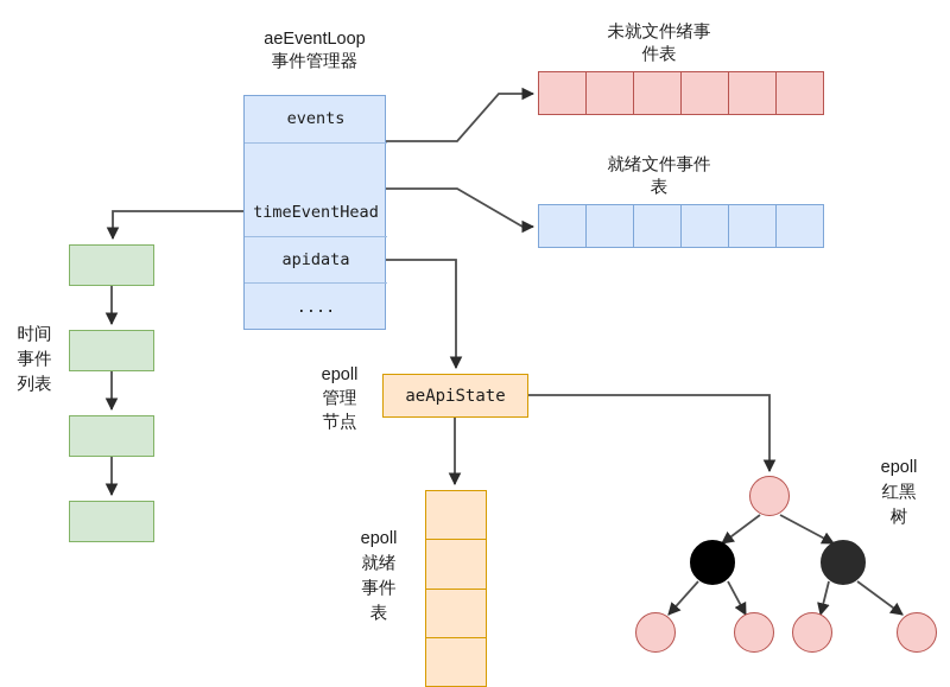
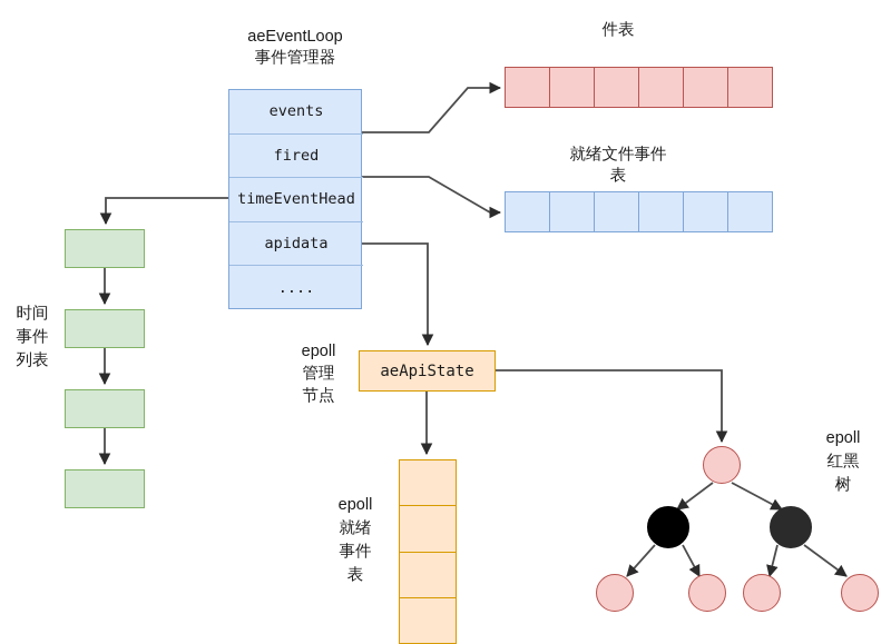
  aeEventLoop
  事件管理器
  events
+ fired
  timeEventHead
  apidata
  ....
- 未就文件绪事
  件表
  就绪文件事件
  表
  时间
  事件
  列表
  epoll
  管理
  节点
  aeApiState
  epoll
  就绪
  事件
  表
  epoll
  红黑
  树
